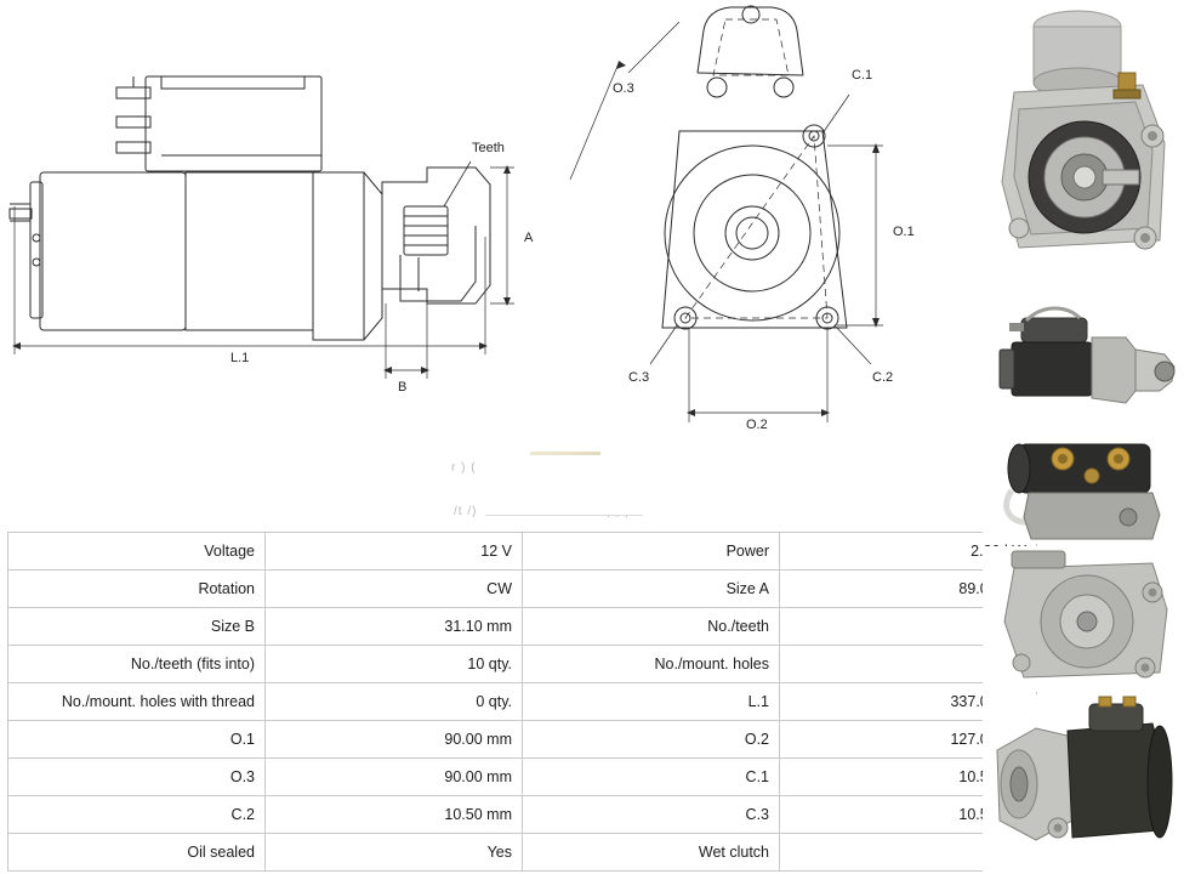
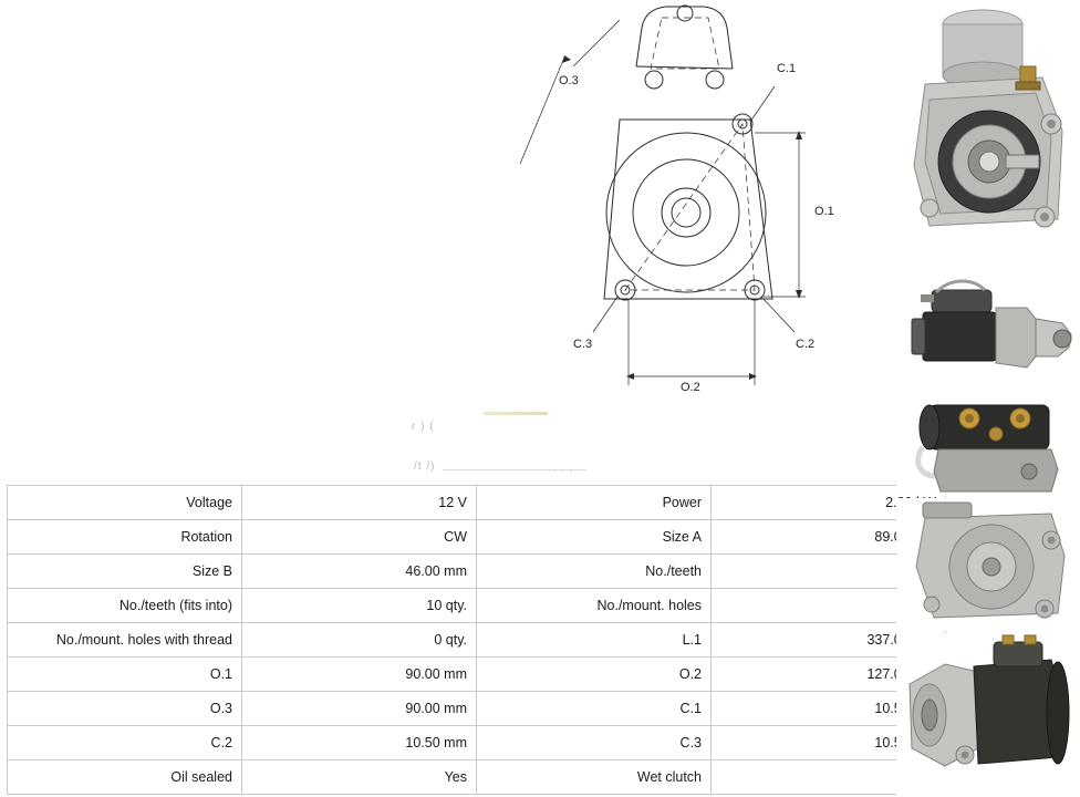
- Teeth
- A
- B
- L.1
  O.3
  O.1
  O.2
  C.1
  C.2
  C.3
  r ) (
  /t /)
  Voltage	12 V	Power	2.
  Rotation	CW	Size A	89.
- Size B	31.10 mm	No./teeth
+ Size B	46.00 mm	No./teeth
  No./teeth (fits into)	10 qty.	No./mount. holes
  No./mount. holes with thread	0 qty.	L.1	337.
  O.1	90.00 mm	O.2	127.
  O.3	90.00 mm	C.1	10.
  C.2	10.50 mm	C.3	10.
  Oil sealed	Yes	Wet clutch
